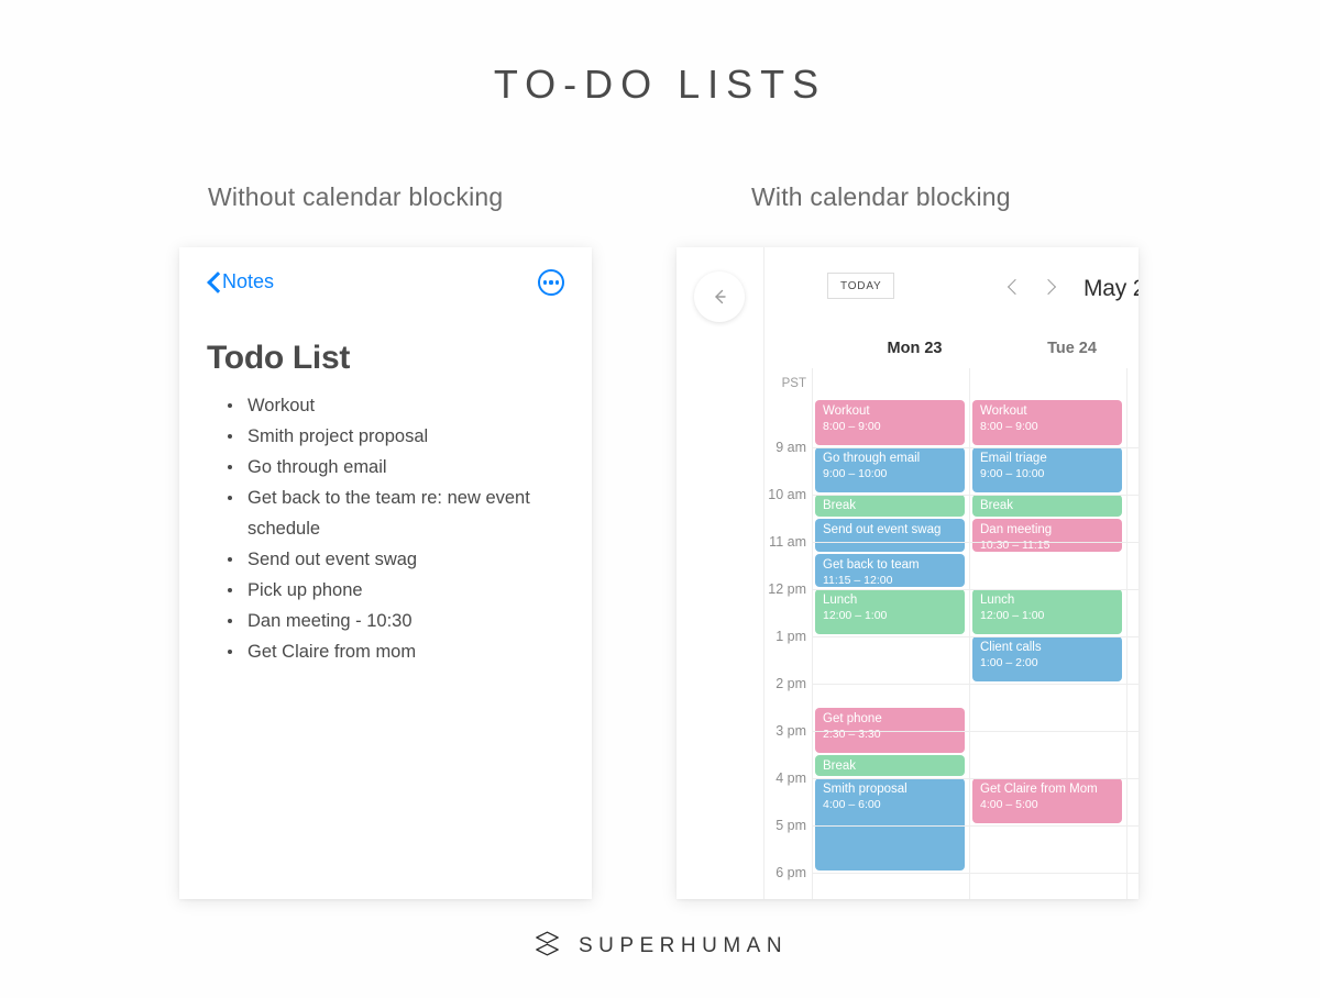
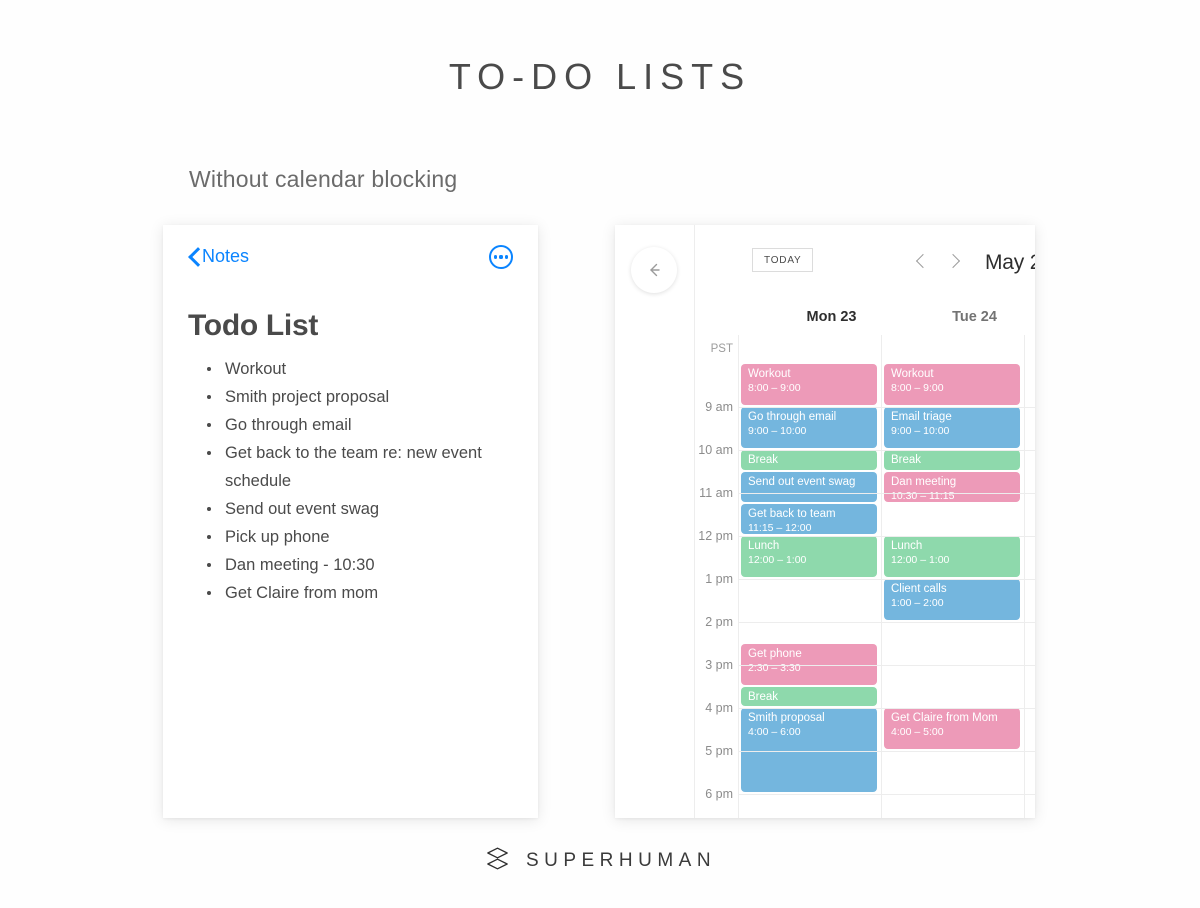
  TO-DO LISTS
  Without calendar blocking
- With calendar blocking
  Notes
  Todo List
  Workout
  Smith project proposal
  Go through email
  Get back to the team re: new event schedule
  Send out event swag
  Pick up phone
  Dan meeting - 10:30
  Get Claire from mom
  TODAY
  Mon 23
  Tue 24
  PST
  9 am
  10 am
  11 am
  12 pm
  1 pm
  2 pm
  3 pm
  4 pm
  5 pm
  6 pm
  Workout
  8:00 – 9:00
  Go through email
  9:00 – 10:00
  Break
  Send out event swag
  Get back to team
  11:15 – 12:00
  Lunch
  12:00 – 1:00
  Get phone
  2:30 – 3:30
  Break
  Smith proposal
  4:00 – 6:00
  Workout
  8:00 – 9:00
  Email triage
  9:00 – 10:00
  Break
  Dan meeting
  10:30 – 11:15
  Lunch
  12:00 – 1:00
  Client calls
  1:00 – 2:00
  Get Claire from Mom
  4:00 – 5:00
  SUPERHUMAN
